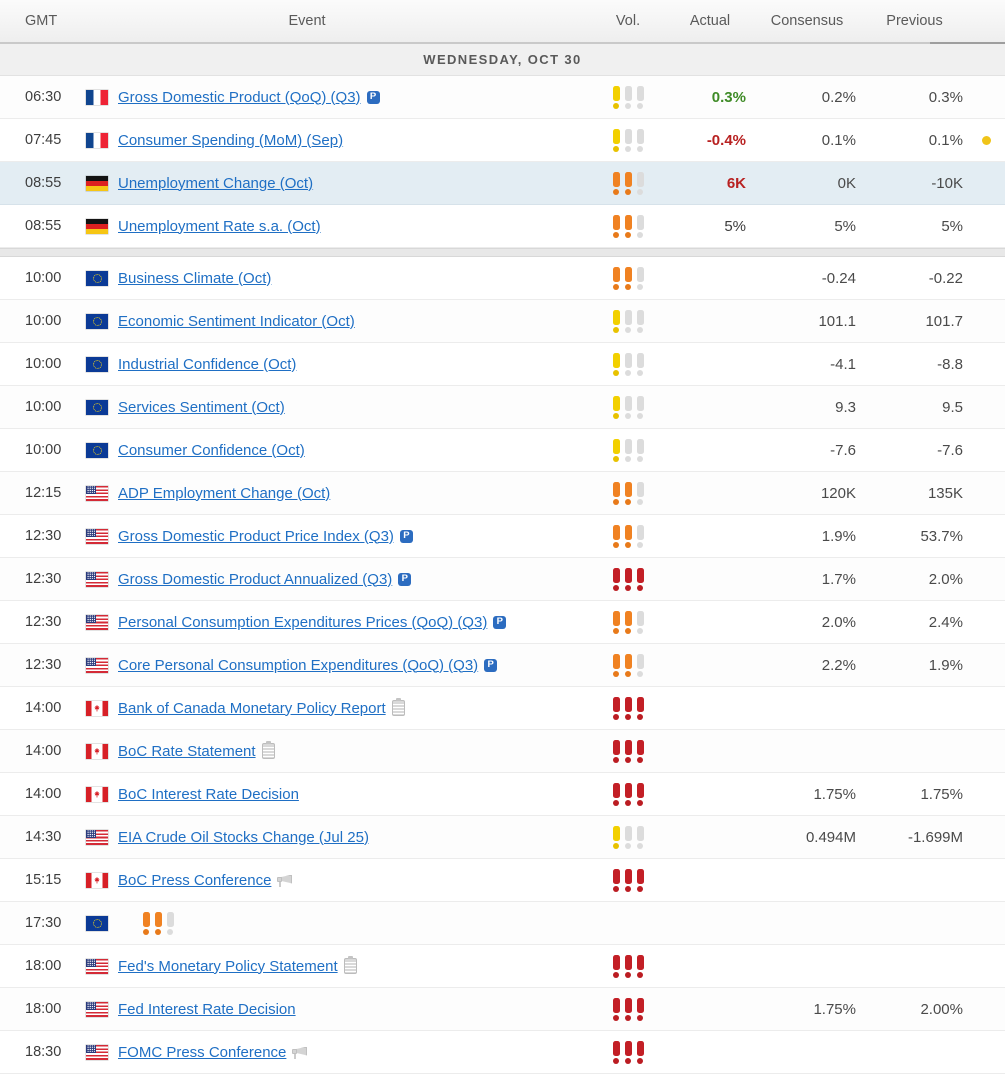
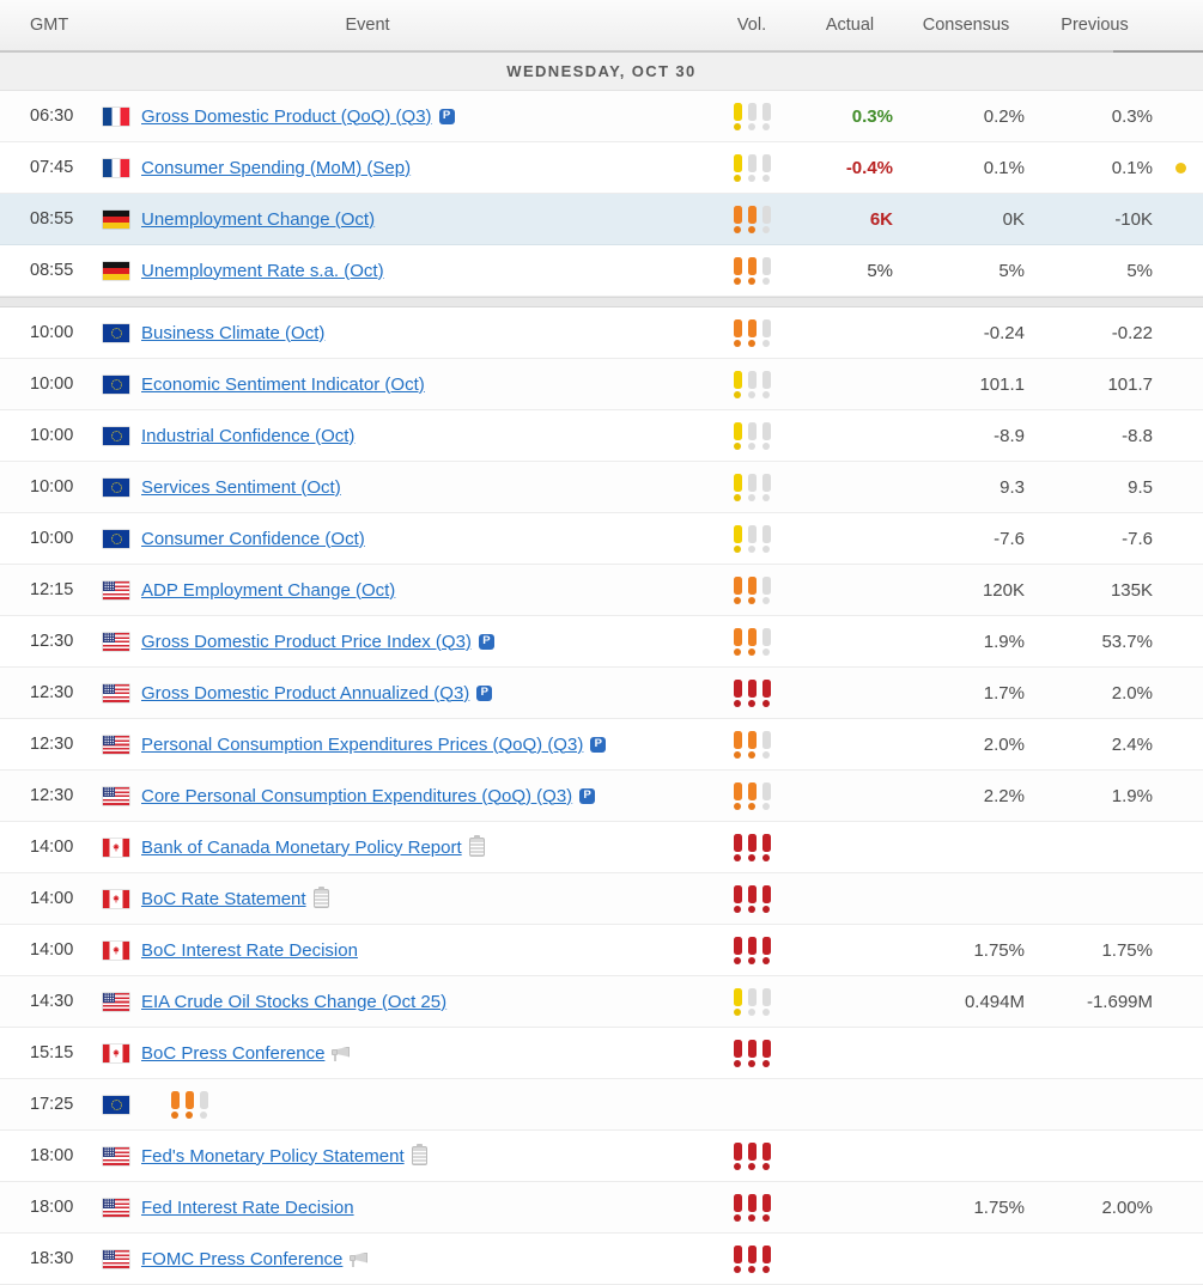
  GMT
  Event
  Vol.
  Actual
  Consensus
  Previous
  WEDNESDAY, OCT 30
  06:30
  Gross Domestic Product (QoQ) (Q3)
  P
  0.3%
  0.2%
  0.3%
  07:45
  Consumer Spending (MoM) (Sep)
  -0.4%
  0.1%
  0.1%
  08:55
  Unemployment Change (Oct)
  6K
  0K
  -10K
  08:55
  Unemployment Rate s.a. (Oct)
  5%
  5%
  5%
  10:00
  Business Climate (Oct)
  -0.24
  -0.22
  10:00
  Economic Sentiment Indicator (Oct)
  101.1
  101.7
  10:00
  Industrial Confidence (Oct)
- -4.1
+ -8.9
  -8.8
  10:00
  Services Sentiment (Oct)
  9.3
  9.5
  10:00
  Consumer Confidence (Oct)
  -7.6
  -7.6
  12:15
  ADP Employment Change (Oct)
  120K
  135K
  12:30
  Gross Domestic Product Price Index (Q3)
  P
  1.9%
  53.7%
  12:30
  Gross Domestic Product Annualized (Q3)
  P
  1.7%
  2.0%
  12:30
  Personal Consumption Expenditures Prices (QoQ) (Q3)
  P
  2.0%
  2.4%
  12:30
  Core Personal Consumption Expenditures (QoQ) (Q3)
  P
  2.2%
  1.9%
  14:00
  Bank of Canada Monetary Policy Report
  14:00
  BoC Rate Statement
  14:00
  BoC Interest Rate Decision
  1.75%
  1.75%
  14:30
- EIA Crude Oil Stocks Change (Jul 25)
+ EIA Crude Oil Stocks Change (Oct 25)
  0.494M
  -1.699M
  15:15
  BoC Press Conference
- 17:30
+ 17:25
  18:00
  Fed's Monetary Policy Statement
  18:00
  Fed Interest Rate Decision
  1.75%
  2.00%
  18:30
  FOMC Press Conference
